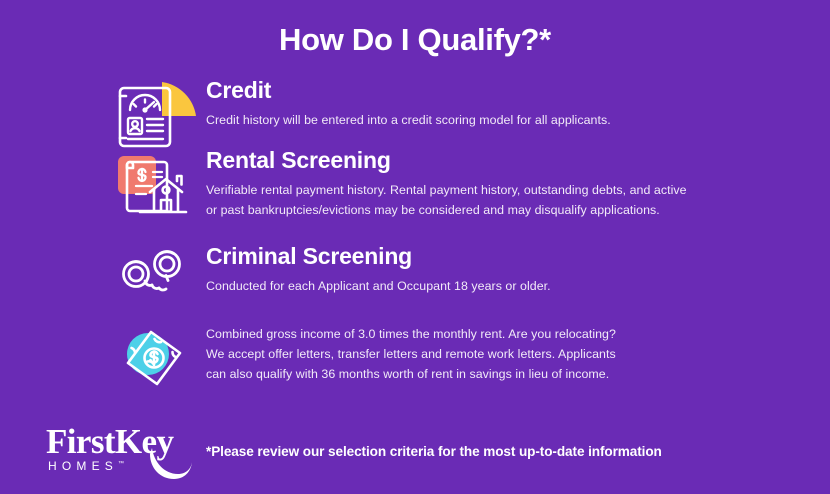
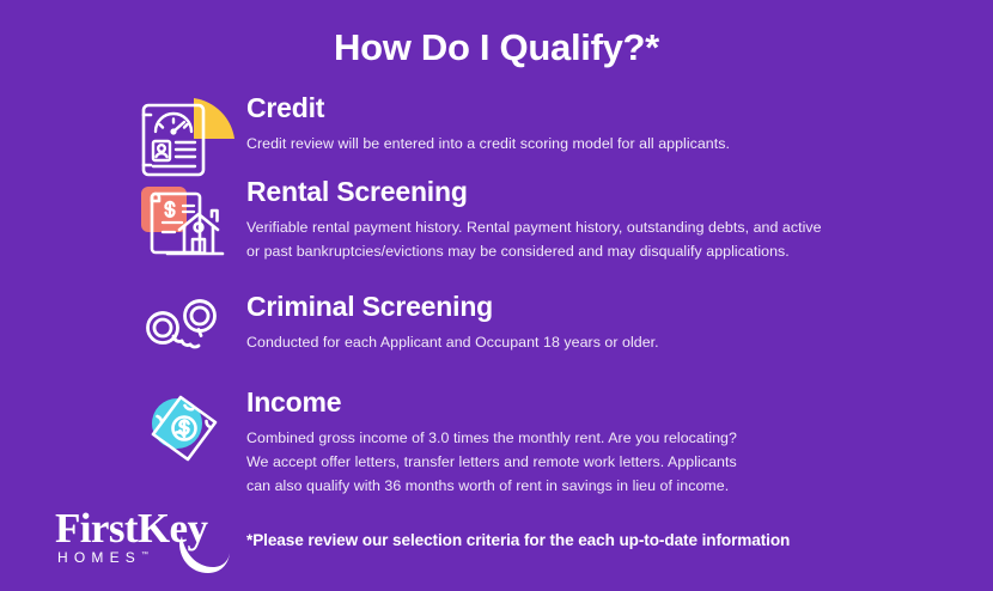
  How Do I Qualify?*
  Credit
- Credit history will be entered into a credit scoring model for all applicants.
+ Credit review will be entered into a credit scoring model for all applicants.
  Rental Screening
  Verifiable rental payment history. Rental payment history, outstanding debts, and active
  or past bankruptcies/evictions may be considered and may disqualify applications.
  Criminal Screening
  Conducted for each Applicant and Occupant 18 years or older.
+ Income
  Combined gross income of 3.0 times the monthly rent. Are you relocating?
  We accept offer letters, transfer letters and remote work letters. Applicants
  can also qualify with 36 months worth of rent in savings in lieu of income.
  FirstKey
  HOMES
- *Please review our selection criteria for the most up-to-date information
+ *Please review our selection criteria for the each up-to-date information
